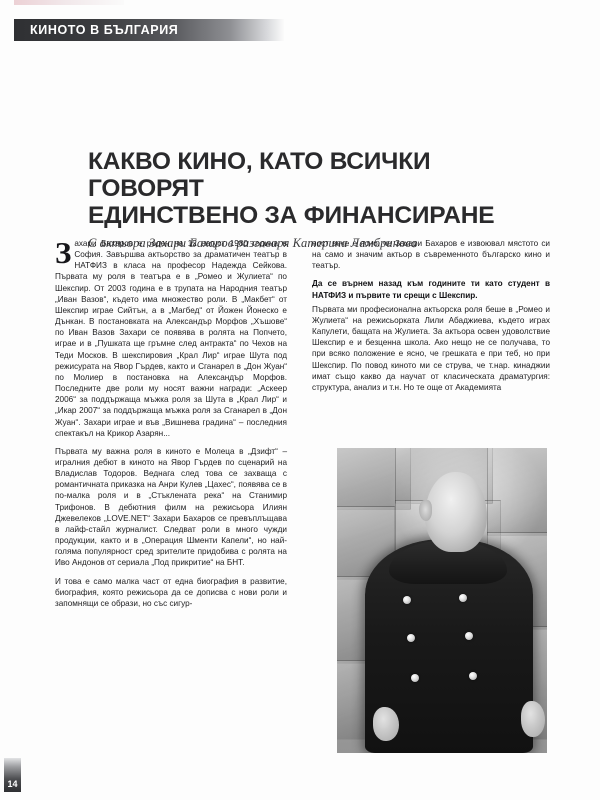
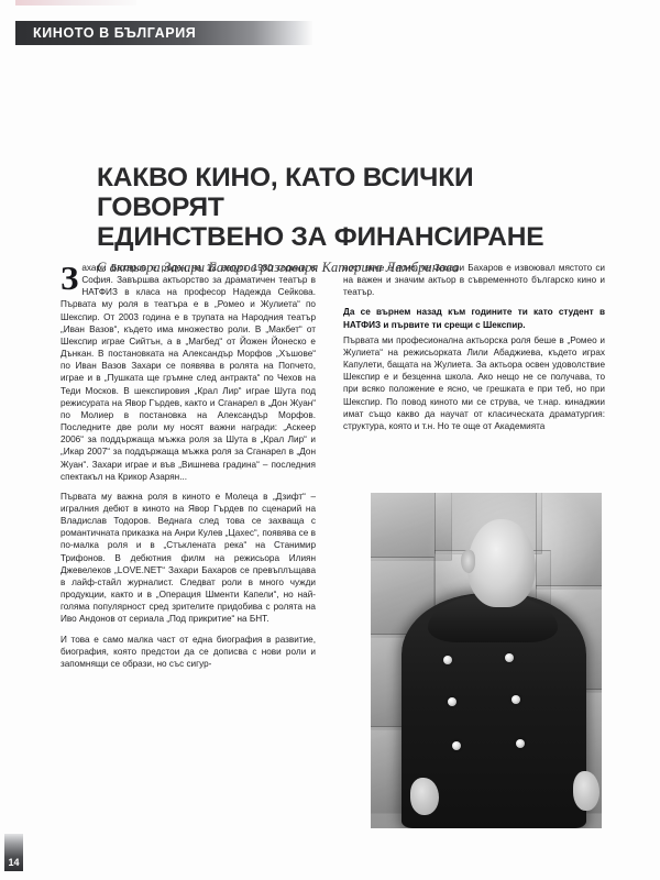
  КИНОТО В БЪЛГАРИЯ
  КАКВО КИНО, КАТО ВСИЧКИ ГОВОРЯТ
  ЕДИНСТВЕНО ЗА ФИНАНСИРАНЕ
  С актьора Захари Бахаров разговаря Катерина Ламбринова
  З
  ахари Бахаров е роден на 12 август 1980 година в София. Завършва актьорство за драматичен театър в НАТФИЗ в класа на професор Надежда Сейкова. Първата му роля в театъра е в „Ромео и Жулиета“ по Шекспир. От 2003 година е в трупата на Народния театър „Иван Вазов“, където има множество роли. В „Макбет“ от Шекспир играе Сийтън, а в „Магбед“ от Йожен Йонеско е Дънкан. В постановката на Александър Морфов „Хъшове“ по Иван Вазов Захари се появява в ролята на Попчето, играе и в „Пушката ще гръмне след антракта“ по Чехов на Теди Москов. В шекспировия „Крал Лир“ играе Шута под режисурата на Явор Гърдев, както и Сганарел в „Дон Жуан“ по Молиер в постановка на Александър Морфов. Последните две роли му носят важни награди: „Аскеер 2006“ за поддържаща мъжка роля за Шута в „Крал Лир“ и „Икар 2007“ за поддържаща мъжка роля за Сганарел в „Дон Жуан“. Захари играе и във „Вишнева градина“ – последния спектакъл на Крикор Азарян...
  Първата му важна роля в киното е Молеца в „Дзифт“ – игралния дебют в киното на Явор Гърдев по сценарий на Владислав Тодоров. Веднага след това се захваща с романтичната приказка на Анри Кулев „Цахес“, появява се в по-малка роля и в „Стъклената река“ на Станимир Трифонов. В дебютния филм на режисьора Илиян Джевелеков „LOVE.NET“ Захари Бахаров се превъплъщава в лайф-стайл журналист. Следват роли в много чужди продукции, както и в „Операция Шменти Капели“, но най-голяма популярност сред зрителите придобива с ролята на Иво Андонов от сериала „Под прикритие“ на БНТ.
- И това е само малка част от една биография в развитие, биография, която режисьора да се дописва с нови роли и запомнящи се образи, но със сигур-
+ И това е само малка част от една биография в развитие, биография, която предстои да се дописва с нови роли и запомнящи се образи, но със сигур-
- ност вече е ясно, че Захари Бахаров е извоювал мястото си на само и значим актьор в съвременното българско кино и театър.
+ ност вече е ясно, че Захари Бахаров е извоювал мястото си на важен и значим актьор в съвременното българско кино и театър.
  Да се върнем назад към годините ти като студент в НАТФИЗ и първите ти срещи с Шекспир.
- Първата ми професионална актьорска роля беше в „Ромео и Жулиета“ на режисьорката Лили Абаджиева, където играх Капулети, бащата на Жулиета. За актьора освен удоволствие Шекспир е и безценна школа. Ако нещо не се получава, то при всяко положение е ясно, че грешката е при теб, но при Шекспир. По повод киното ми се струва, че т.нар. кинаджии имат също какво да научат от класическата драматургия: структура, анализ и т.н. Но те още от Академията
+ Първата ми професионална актьорска роля беше в „Ромео и Жулиета“ на режисьорката Лили Абаджиева, където играх Капулети, бащата на Жулиета. За актьора освен удоволствие Шекспир е и безценна школа. Ако нещо не се получава, то при всяко положение е ясно, че грешката е при теб, но при Шекспир. По повод киното ми се струва, че т.нар. кинаджии имат също какво да научат от класическата драматургия: структура, която и т.н. Но те още от Академията
  14
